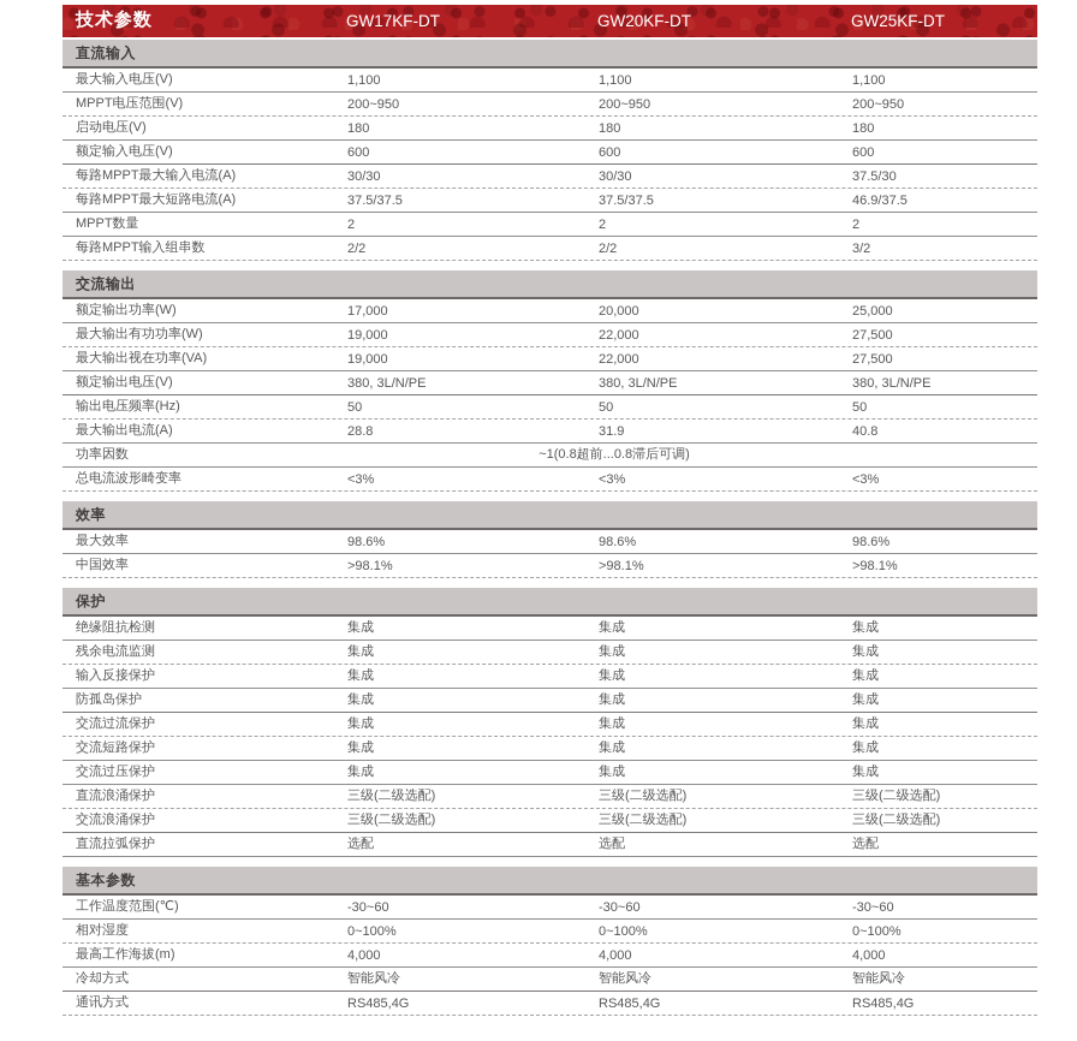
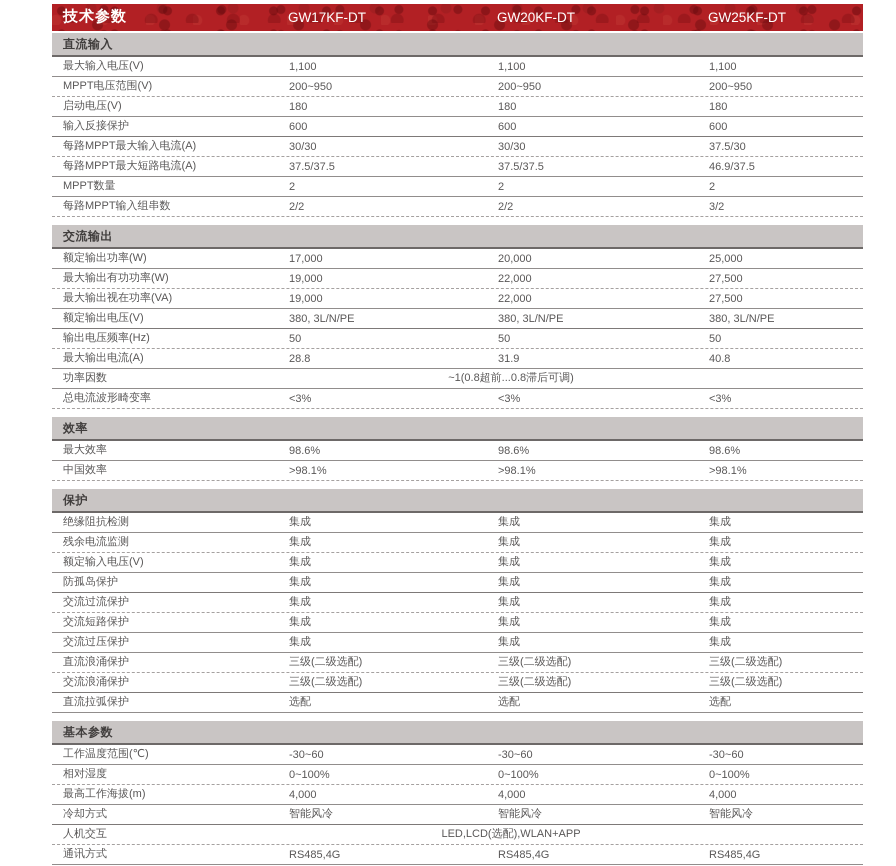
  技术参数
  GW17KF-DT
  GW20KF-DT
  GW25KF-DT
  直流输入
  最大输入电压(V)
  1,100
  1,100
  1,100
  MPPT电压范围(V)
  200~950
  200~950
  200~950
  启动电压(V)
  180
  180
  180
- 额定输入电压(V)
+ 输入反接保护
  600
  600
  600
  每路MPPT最大输入电流(A)
  30/30
  30/30
  37.5/30
  每路MPPT最大短路电流(A)
  37.5/37.5
  37.5/37.5
  46.9/37.5
  MPPT数量
  2
  2
  2
  每路MPPT输入组串数
  2/2
  2/2
  3/2
  交流输出
  额定输出功率(W)
  17,000
  20,000
  25,000
  最大输出有功功率(W)
  19,000
  22,000
  27,500
  最大输出视在功率(VA)
  19,000
  22,000
  27,500
  额定输出电压(V)
  380, 3L/N/PE
  380, 3L/N/PE
  380, 3L/N/PE
  输出电压频率(Hz)
  50
  50
  50
  最大输出电流(A)
  28.8
  31.9
  40.8
  功率因数
  ~1(0.8超前...0.8滞后可调)
  总电流波形畸变率
  <3%
  <3%
  <3%
  效率
  最大效率
  98.6%
  98.6%
  98.6%
  中国效率
  >98.1%
  >98.1%
  >98.1%
  保护
  绝缘阻抗检测
  集成
  集成
  集成
  残余电流监测
  集成
  集成
  集成
- 输入反接保护
+ 额定输入电压(V)
  集成
  集成
  集成
  防孤岛保护
  集成
  集成
  集成
  交流过流保护
  集成
  集成
  集成
  交流短路保护
  集成
  集成
  集成
  交流过压保护
  集成
  集成
  集成
  直流浪涌保护
  三级(二级选配)
  三级(二级选配)
  三级(二级选配)
  交流浪涌保护
  三级(二级选配)
  三级(二级选配)
  三级(二级选配)
  直流拉弧保护
  选配
  选配
  选配
  基本参数
  工作温度范围(℃)
  -30~60
  -30~60
  -30~60
  相对湿度
  0~100%
  0~100%
  0~100%
  最高工作海拔(m)
  4,000
  4,000
  4,000
  冷却方式
  智能风冷
  智能风冷
  智能风冷
+ 人机交互
+ LED,LCD(选配),WLAN+APP
  通讯方式
  RS485,4G
  RS485,4G
  RS485,4G
